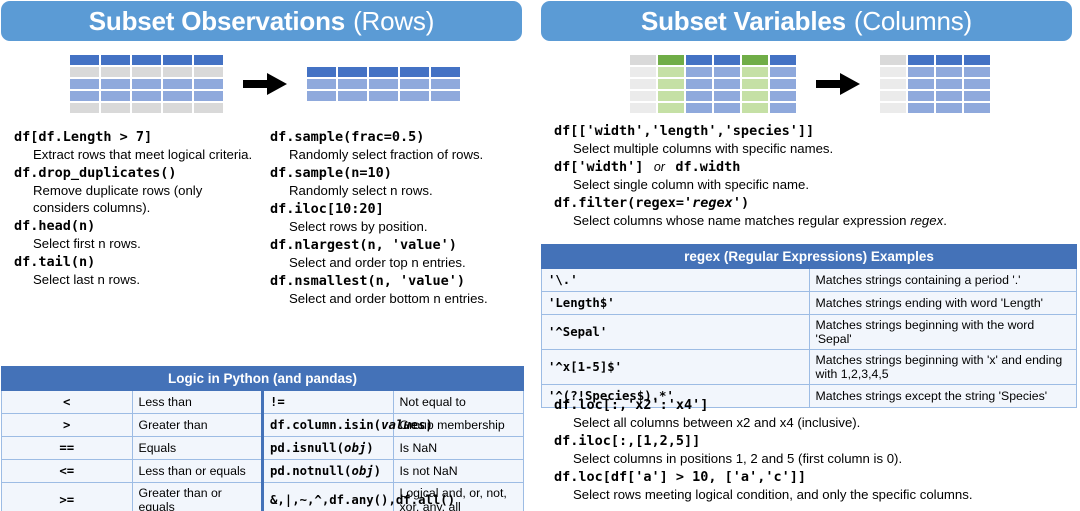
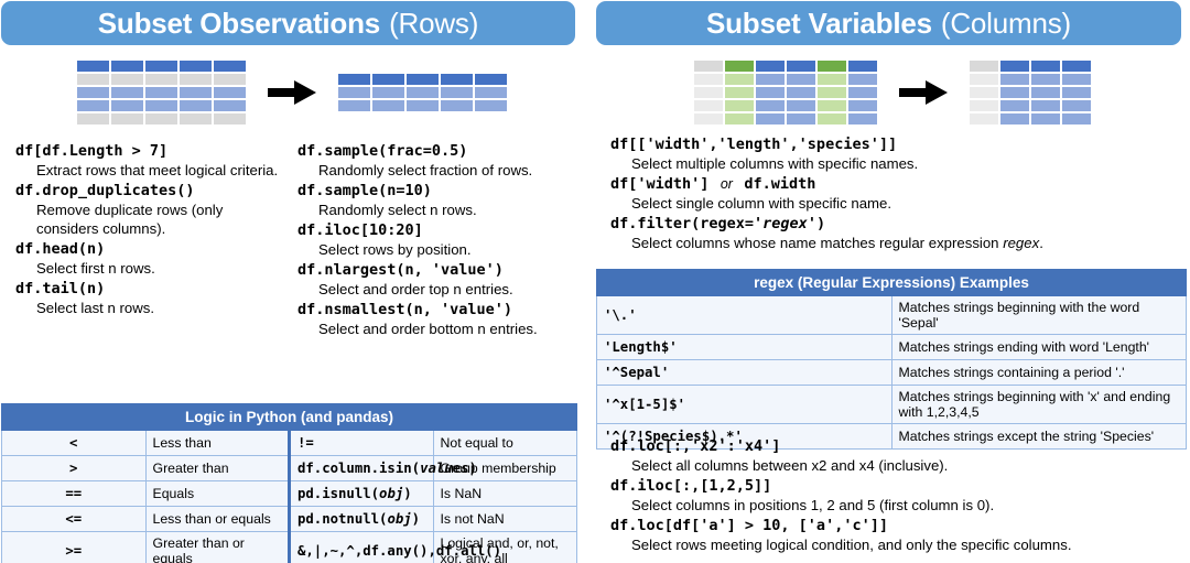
  Subset Observations
  (Rows)
  df[df.Length > 7]
  Extract rows that meet logical criteria.
  df.drop_duplicates()
  Remove duplicate rows (only considers columns).
  df.head(n)
  Select first n rows.
  df.tail(n)
  Select last n rows.
  df.sample(frac=0.5)
  Randomly select fraction of rows.
  df.sample(n=10)
  Randomly select n rows.
  df.iloc[10:20]
  Select rows by position.
  df.nlargest(n, 'value')
  Select and order top n entries.
  df.nsmallest(n, 'value')
  Select and order bottom n entries.
  Logic in Python (and pandas)
  <	Less than	!=	Not equal to
  >	Greater than	df.column.isin(va	Group membership
  ==	Equals	pd.isnull(obj)	Is NaN
  <=	Less than or equals	pd.notnull(obj)	Is not NaN
  >=	Greater than or equals	&,|,~,^,df.any(),	Logical and, or, not, xor, any, all
  Subset Variables
  (Columns)
  df[['width','length','species']]
  Select multiple columns with specific names.
  df['width'] or df.width
  Select single column with specific name.
  df.filter(regex='regex')
  Select columns whose name matches regular expression regex.
  regex (Regular Expressions) Examples
- '\.'	Matches strings containing a period '.'
+ '\.'	Matches strings beginning with the word 'Sepal'
  'Length$'	Matches strings ending with word 'Length'
- '^Sepal'	Matches strings beginning with the word 'Sepal'
+ '^Sepal'	Matches strings containing a period '.'
  '^x[1-5]$'	Matches strings beginning with 'x' and ending with 1,2,3,4,5
  '^(?!Species$).*'	Matches strings except the string 'Species'
  df.loc[:,'x2':'x4']
  Select all columns between x2 and x4 (inclusive).
  df.iloc[:,[1,2,5]]
  Select columns in positions 1, 2 and 5 (first column is 0).
  df.loc[df['a'] > 10, ['a','c']]
  Select rows meeting logical condition, and only the specific columns.
